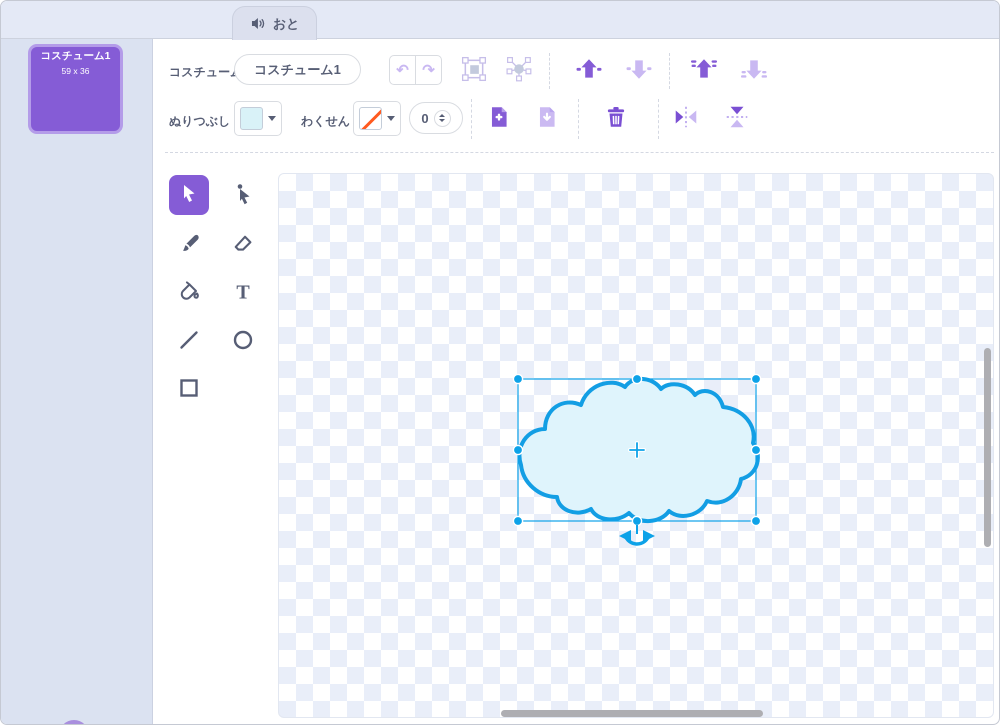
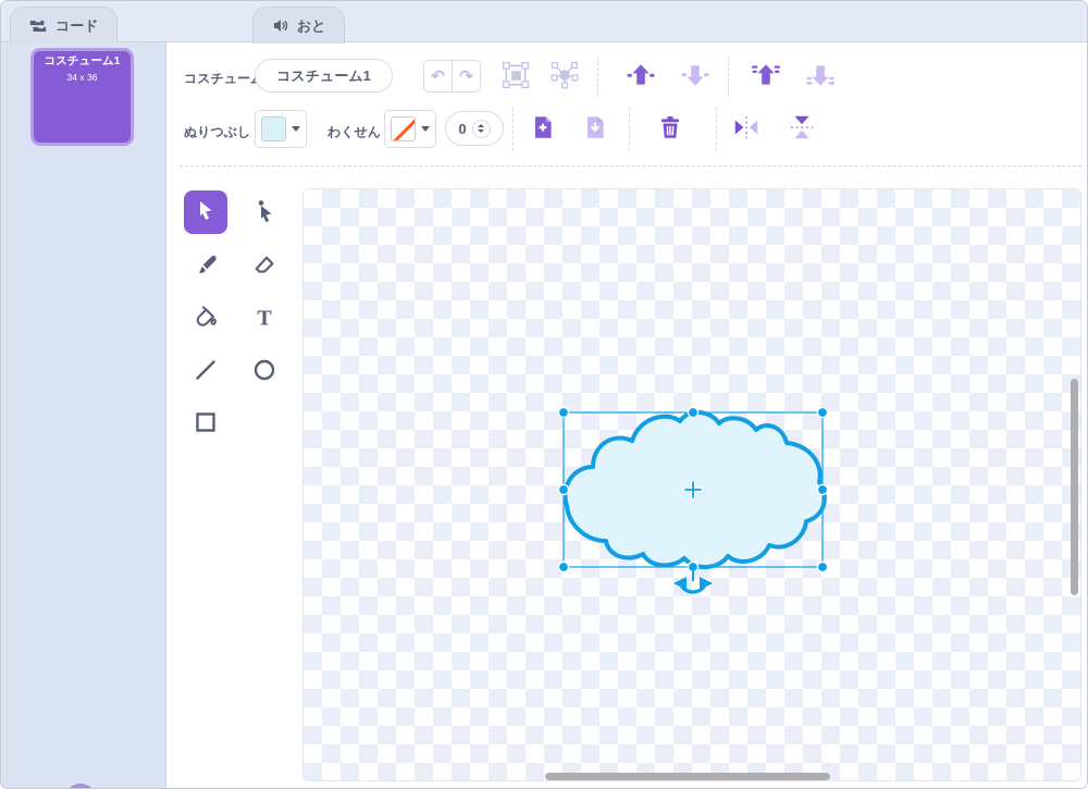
+ コード
  おと
  コスチューム1
- 59 x 36
+ 34 x 36
  コスチュー
  コスチューム1
  ↶
  ↷
  ぬりつぶし
  わくせん
  0
  T
